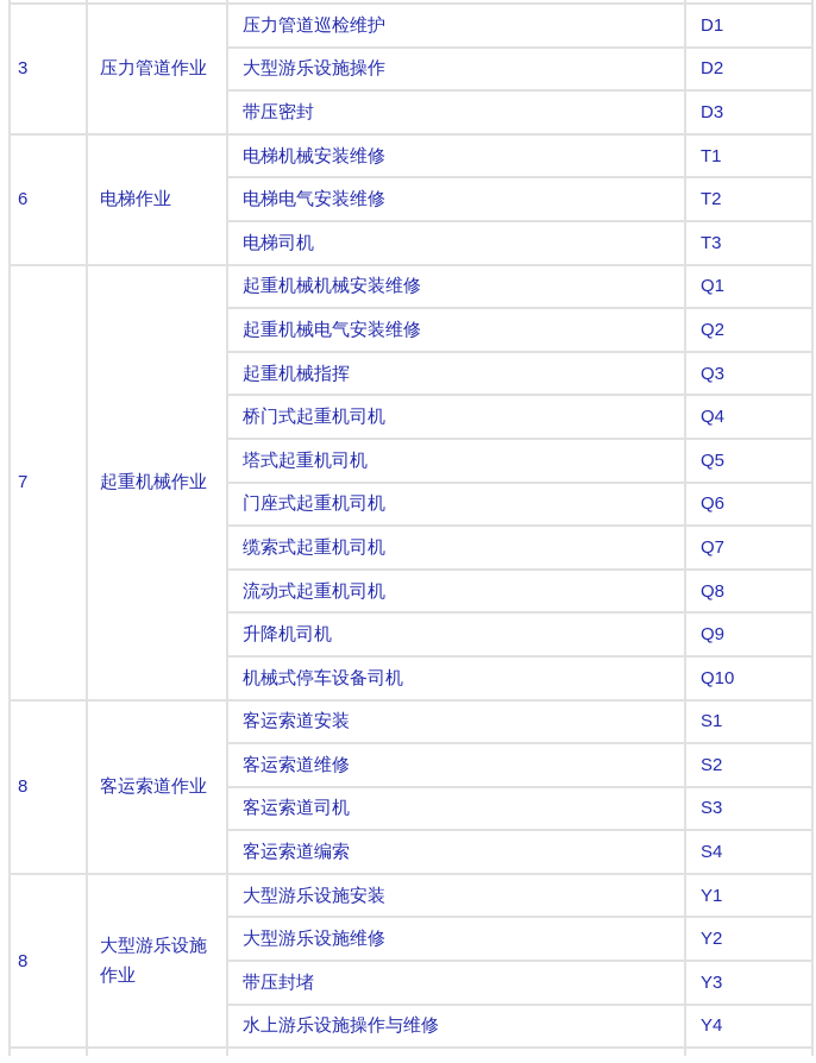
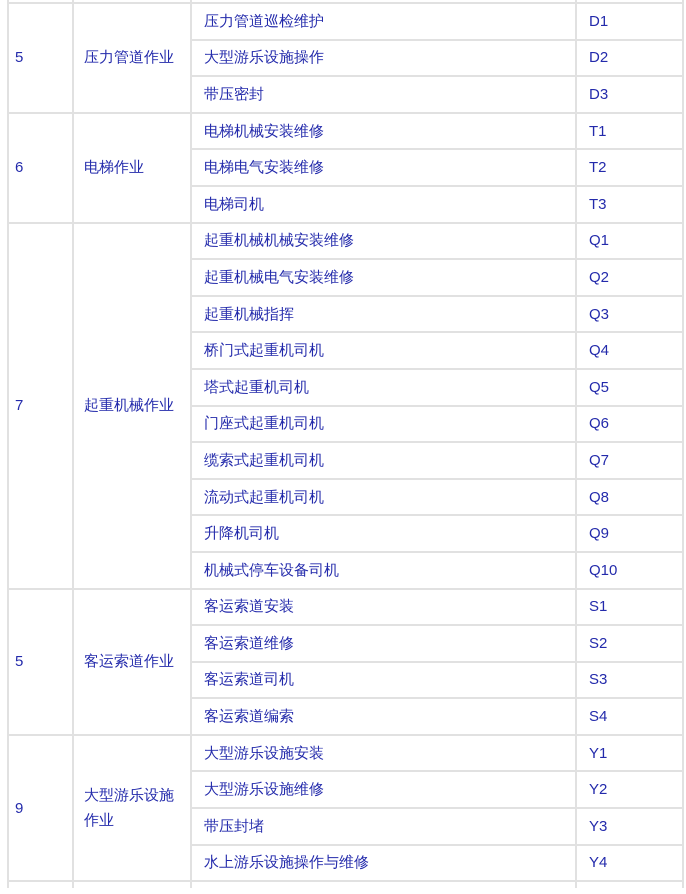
- 3	压力管道作业	压力管道巡检维护	D1
+ 5	压力管道作业	压力管道巡检维护	D1
  大型游乐设施操作	D2
  带压密封	D3
  6	电梯作业	电梯机械安装维修	T1
  电梯电气安装维修	T2
  电梯司机	T3
  7	起重机械作业	起重机械机械安装维修	Q1
  起重机械电气安装维修	Q2
  起重机械指挥	Q3
  桥门式起重机司机	Q4
  塔式起重机司机	Q5
  门座式起重机司机	Q6
  缆索式起重机司机	Q7
  流动式起重机司机	Q8
  升降机司机	Q9
  机械式停车设备司机	Q10
- 8	客运索道作业	客运索道安装	S1
+ 5	客运索道作业	客运索道安装	S1
  客运索道维修	S2
  客运索道司机	S3
  客运索道编索	S4
- 8	大型游乐设施作业	大型游乐设施安装	Y1
+ 9	大型游乐设施作业	大型游乐设施安装	Y1
  大型游乐设施维修	Y2
  带压封堵	Y3
  水上游乐设施操作与维修	Y4
